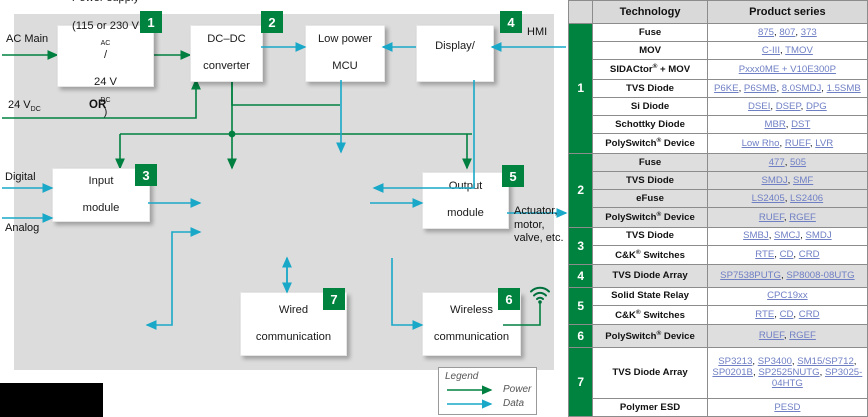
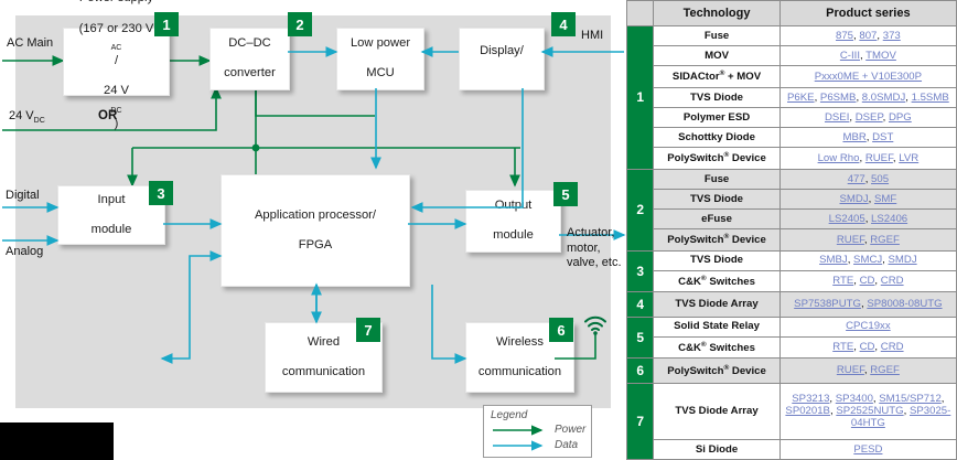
- (115 or 230 V
+ (167 or 230 V
  /
  24 V
  )
  1
  DC–DC
  converter
  2
  Low power
  MCU
  Display/
  4
  Input
  module
  3
+ Application processor/
+ FPGA
  Output
  module
  5
  Wired
  communication
  7
  Wireless
  communication
  6
  AC Main
  OR
  HMI
  Digital
  Analog
  Actuator,
  motor,
  valve, etc.
  Legend
  Power
  Data
  	Technology	Product series
  1	Fuse	875, 807, 373
  MOV	C-III, TMOV
  SIDACtor + MOV	Pxxx0ME + V10E300P
  TVS Diode	P6KE, P6SMB, 8.0SMDJ, 1.5SMB
- Si Diode	DSEI, DSEP, DPG
+ Polymer ESD	DSEI, DSEP, DPG
  Schottky Diode	MBR, DST
  PolySwitch Device	Low Rho, RUEF, LVR
  2	Fuse	477, 505
  TVS Diode	SMDJ, SMF
  eFuse	LS2405, LS2406
  PolySwitch Device	RUEF, RGEF
  3	TVS Diode	SMBJ, SMCJ, SMDJ
  C&K Switches	RTE, CD, CRD
  4	TVS Diode Array	SP7538PUTG, SP8008-08UTG
  5	Solid State Relay	CPC19xx
  C&K Switches	RTE, CD, CRD
  6	PolySwitch Device	RUEF, RGEF
  7	TVS Diode Array	SP3213, SP3400, SM15/SP712, SP0201B, SP2525NUTG, SP3025-04HTG
- Polymer ESD	PESD
+ Si Diode	PESD
